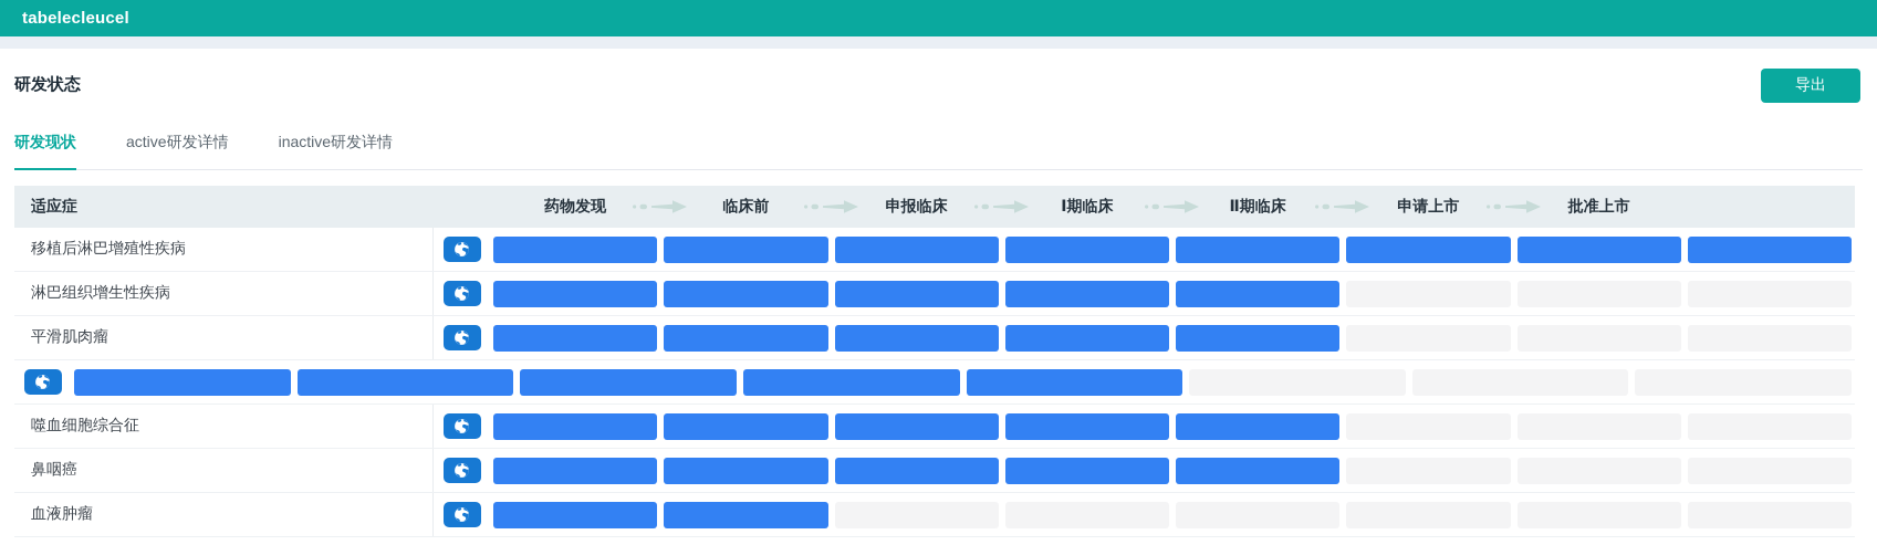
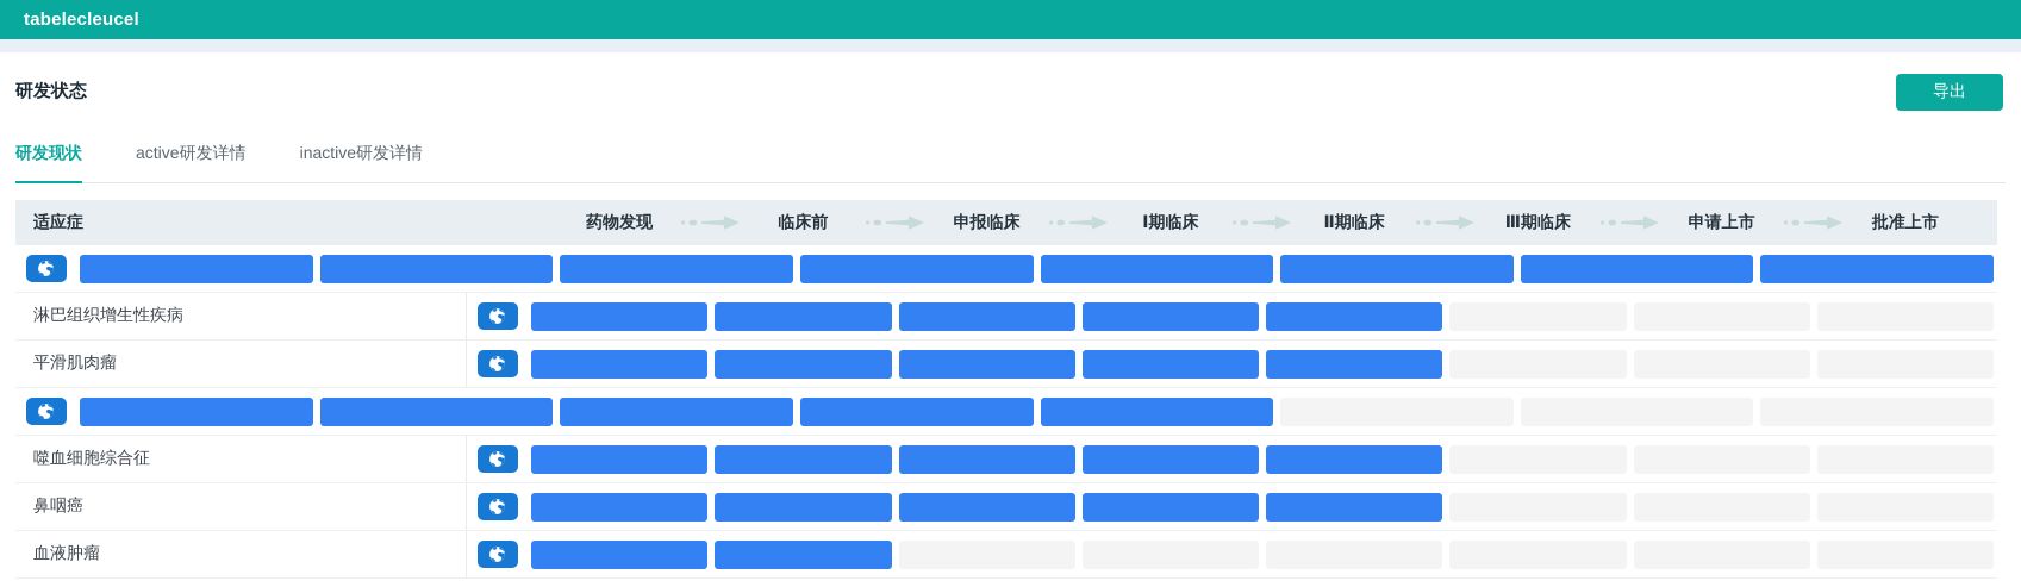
  tabelecleucel
  研发状态
  导出
  研发现状
  active研发详情
  inactive研发详情
  适应症
  药物发现
  临床前
  申报临床
  Ⅰ期临床
  Ⅱ期临床
+ Ⅲ期临床
  申请上市
  批准上市
- 移植后淋巴增殖性疾病
  淋巴组织增生性疾病
  平滑肌肉瘤
  噬血细胞综合征
  鼻咽癌
  血液肿瘤
